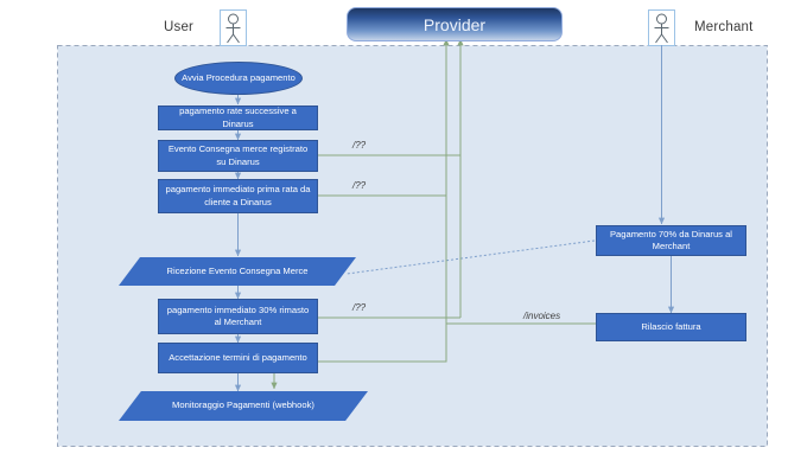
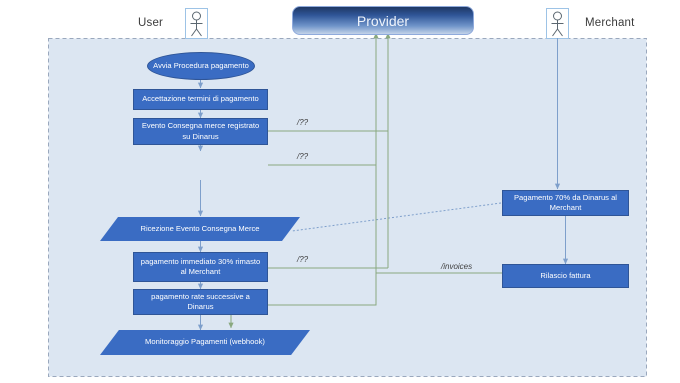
  User
  Merchant
  Provider
  Avvia Procedura pagamento
- pagamento rate successive a Dinarus
+ Accettazione termini di pagamento
  Evento Consegna merce registrato su Dinarus
- pagamento immediato prima rata da cliente a Dinarus
  Ricezione Evento Consegna Merce
  pagamento immediato 30% rimasto al Merchant
- Accettazione termini di pagamento
+ pagamento rate successive a Dinarus
  Monitoraggio Pagamenti (webhook)
  Pagamento 70% da Dinarus al Merchant
  Rilascio fattura
  /??
  /??
  /??
  /invoices
